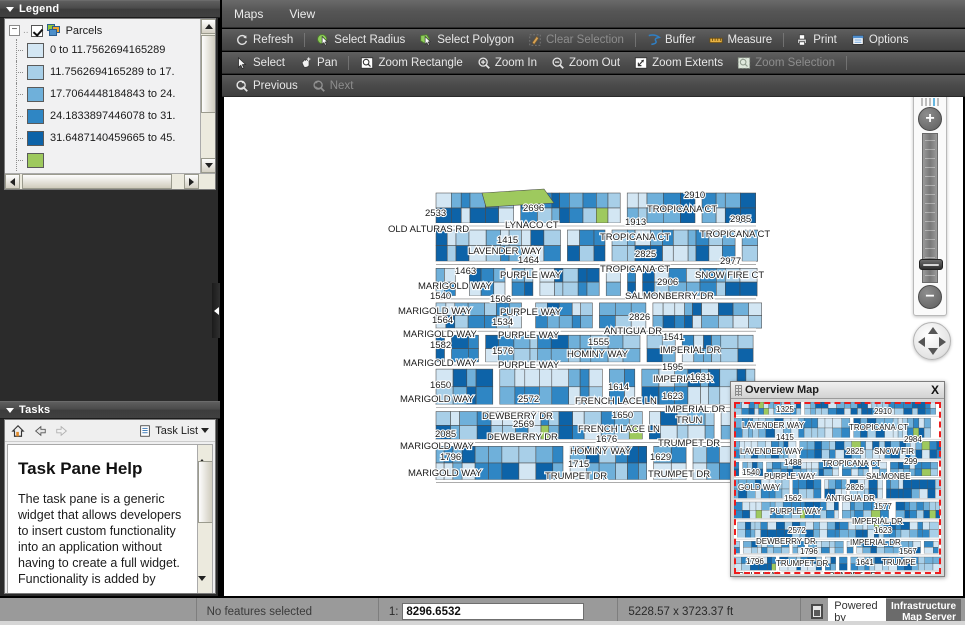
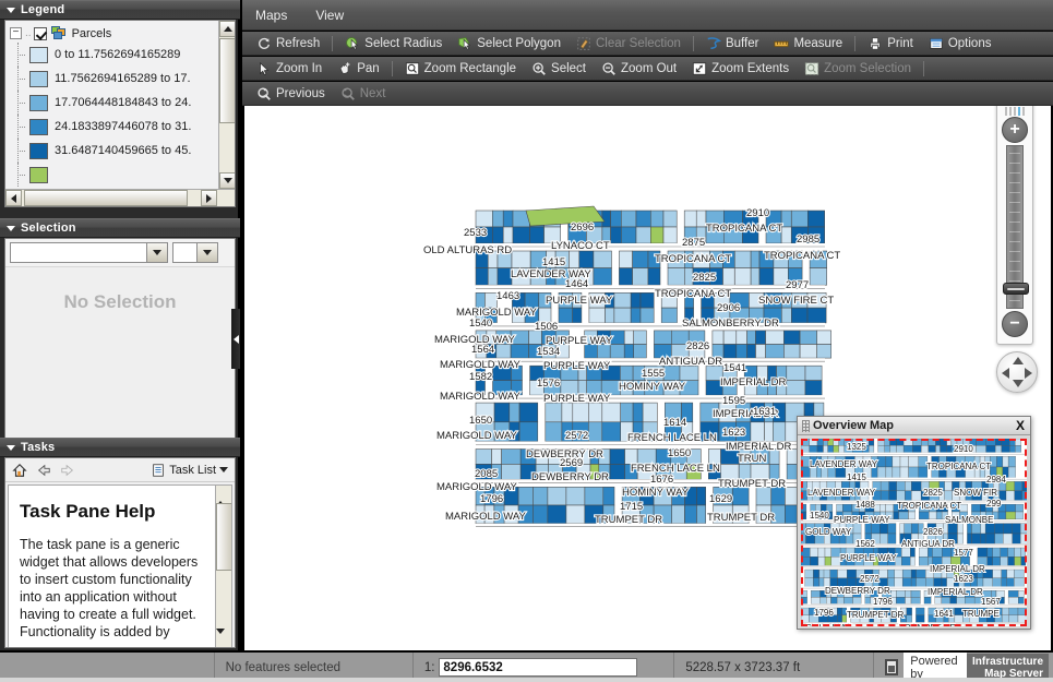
  Legend
  −
  ..
  Parcels
  0 to 11.7562694165289
  11.7562694165289 to 17.
  17.7064448184843 to 24.
  24.1833897446078 to 31.
  31.6487140459665 to 45.
+ Selection
+ No Selection
  Tasks
  Task List
  Task Pane Help
  The task pane is a generic widget that allows developers to insert custom functionality into an application without having to create a full widget. Functionality is added by
  Maps
  View
  Refresh
  Select Radius
  Select Polygon
  Clear Selection
  Buffer
  Measure
  Print
  Options
- Select
+ Zoom In
  Pan
  Zoom Rectangle
- Zoom In
+ Select
  Zoom Out
  Zoom Extents
  Zoom Selection
  Previous
  Next
  OLD ALTURAS RD
  2533
  2696
  LYNACO CT
  1415
  LAVENDER WAY
  1464
  1463
  PURPLE WAY
  MARIGOLD WAY
  1540
  1506
  MARIGOLD WAY
  PURPLE WAY
  1564
  1534
  MARIGOLD WAY
  PURPLE WAY
  1582
  1576
  MARIGOLD WAY
  PURPLE WAY
  1650
  MARIGOLD WAY
  2572
  DEWBERRY DR
  2569
  2085
  DEWBERRY DR
  MARIGOLD WAY
  1796
  MARIGOLD WAY
  TRUMPET DR
  ANTIGUA DR
  1555
  HOMINY WAY
  1614
  FRENCH LACE LN
  1650
  FRENCH LACE LN
  1676
  HOMINY WAY
  1715
  1629
  TRUMPET DR
  TRUN
  TRUMPET DR
  IMPERIAL DR
  1541
  1595
  IMPERIAL DR
  1631
  IMPERIAL DR
  1623
  2910
  TROPICANA CT
- 1913
+ 2875
  2985
  TROPICANA CT
  TROPICANA CT
  2825
  TROPICANA CT
  2906
  2977
  SNOW FIRE CT
  SALMONBERRY DR
  2826
  +
  −
  Overview Map
  X
  1325
  2910
  LAVENDER WAY
  TROPICANA CT
  1415
  2984
  LAVENDER WAY
  2825
  SNOW FIR
  1488
  TROPICANA CT
  299
  1540
  PURPLE WAY
  SALMONBE
  GOLD WAY
  2826
  1562
  ANTIGUA DR
  PURPLE WAY
  1577
  IMPERIAL DR
  2572
  1623
  DEWBERRY DR
  IMPERIAL DR
  1796
  1567
  1796
  TRUMPET DR
  1641
  TRUMPE
  No features selected
  1:
  8296.6532
  5228.57 x 3723.37 ft
  Powered by
  Infrastructure
  Map Server
